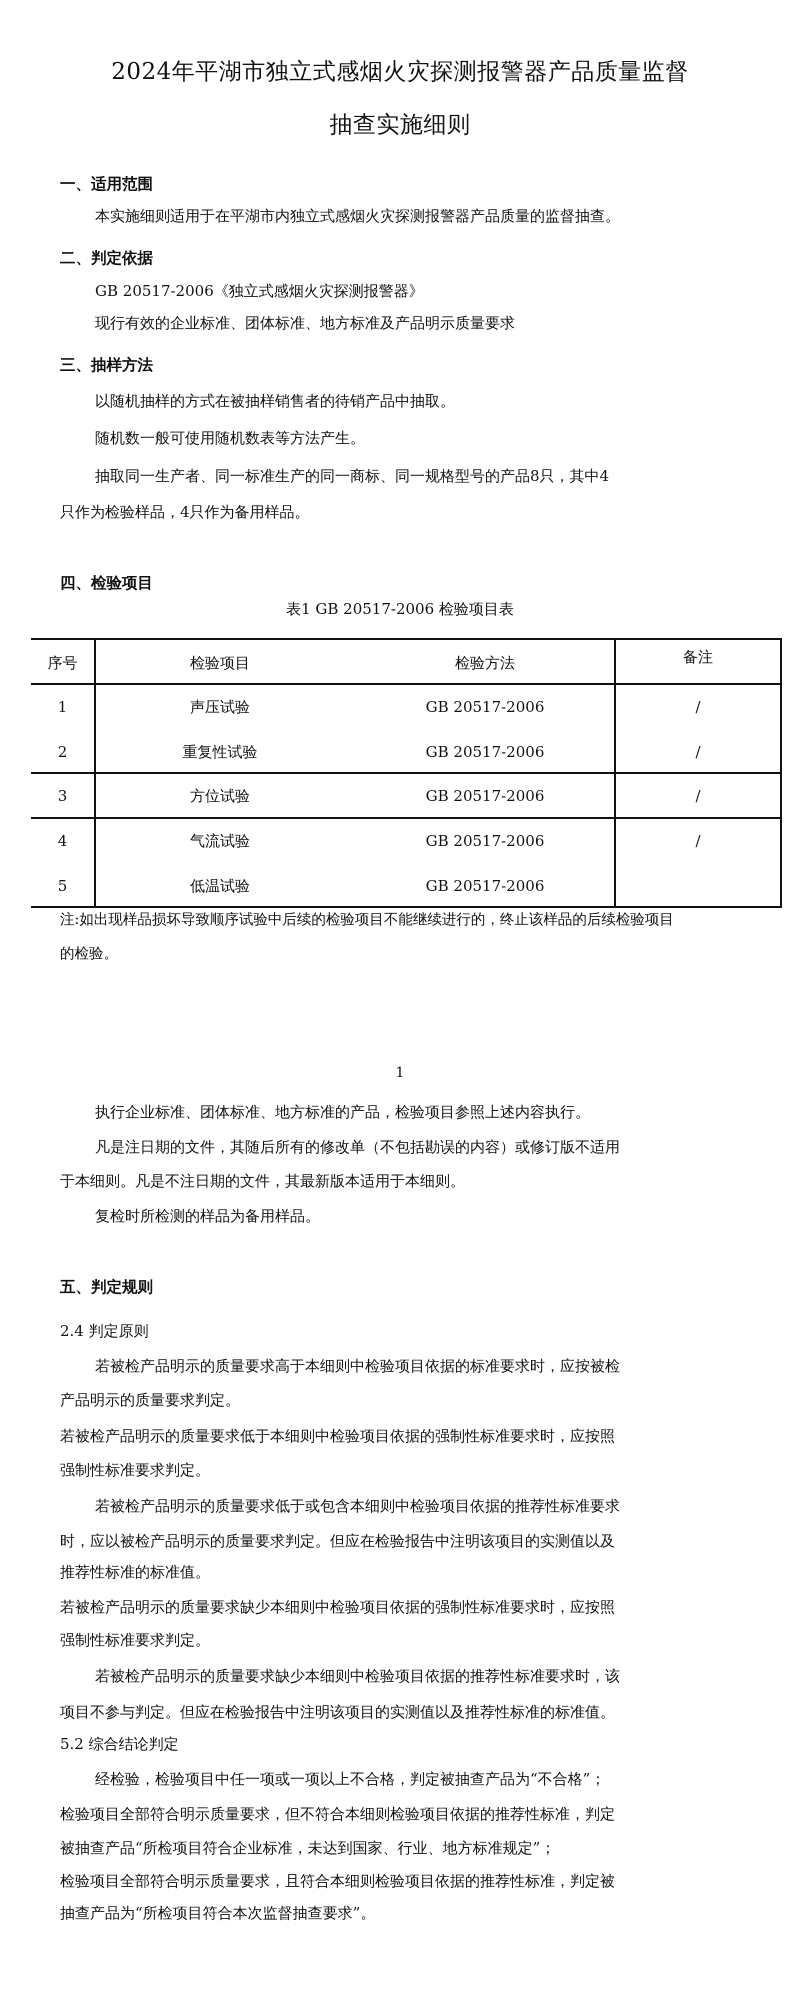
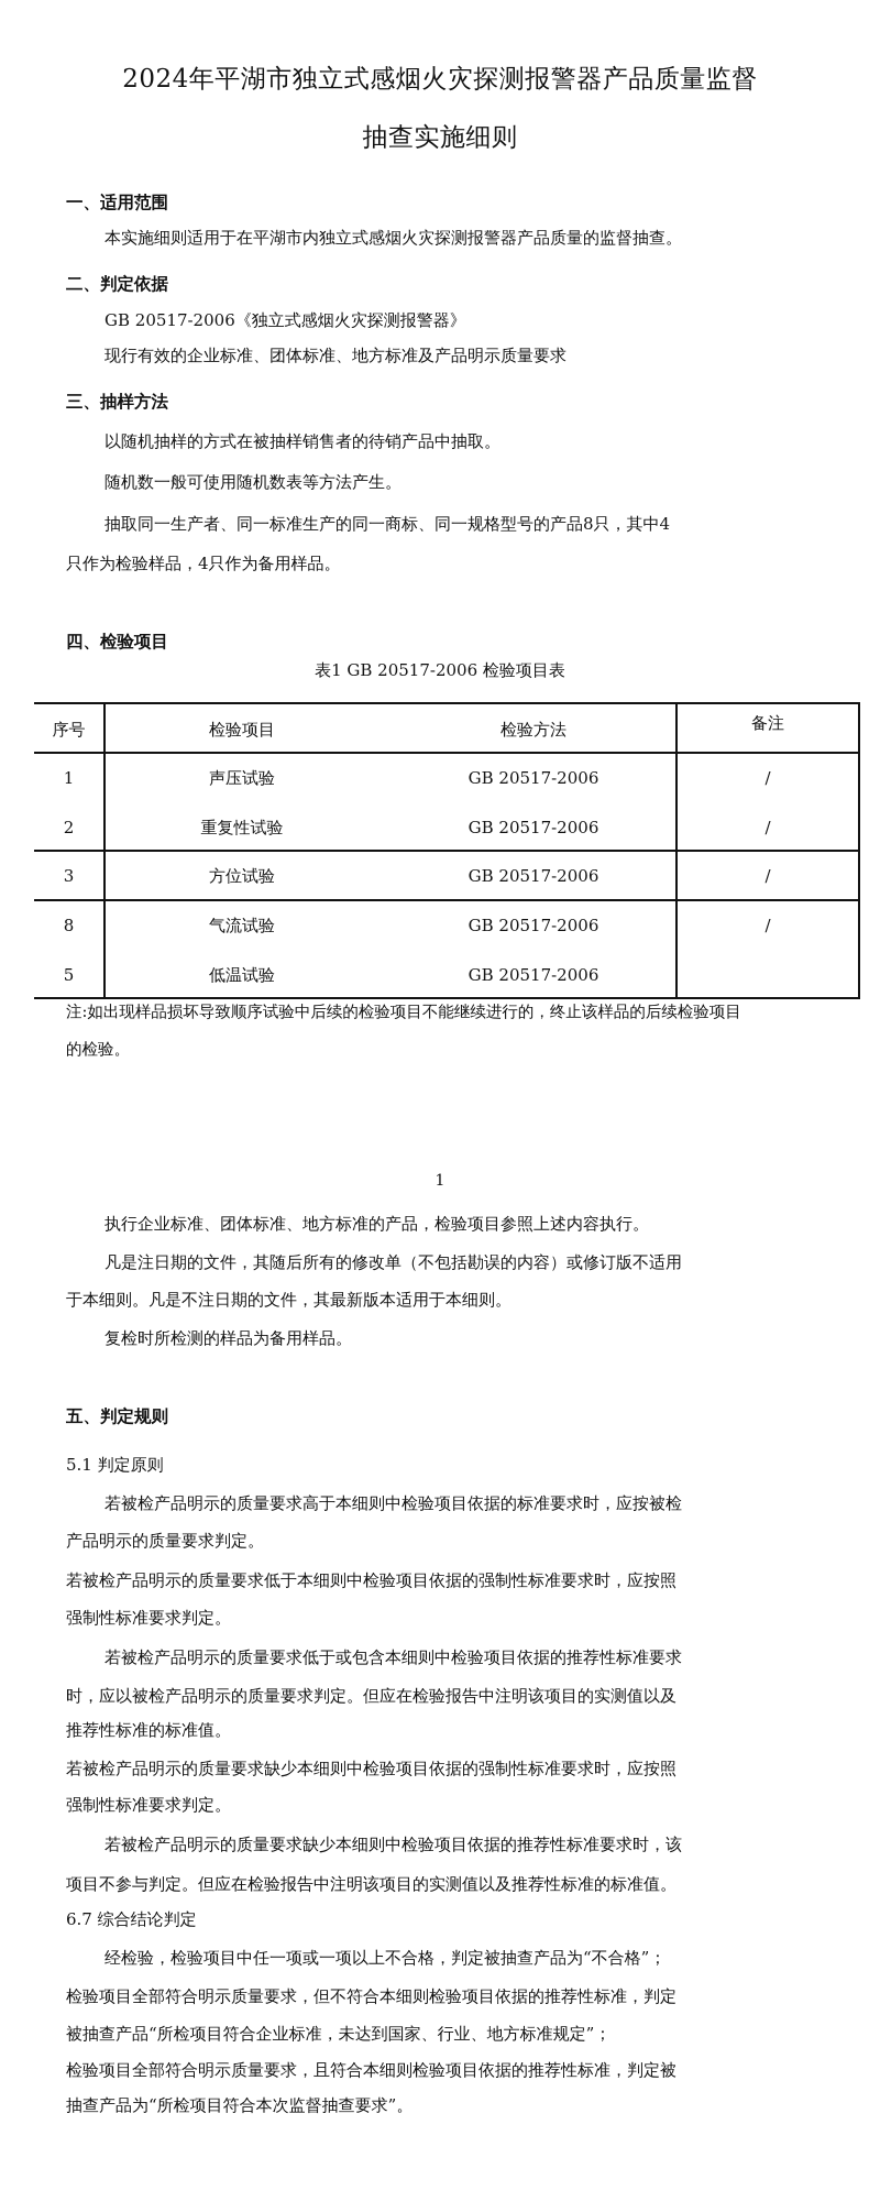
  2024年平湖市独立式感烟火灾探测报警器产品质量监督
  抽查实施细则
  一、适用范围
  本实施细则适用于在平湖市内独立式感烟火灾探测报警器产品质量的监督抽查。
  二、判定依据
  GB 20517-2006《独立式感烟火灾探测报警器》
  现行有效的企业标准、团体标准、地方标准及产品明示质量要求
  三、抽样方法
  以随机抽样的方式在被抽样销售者的待销产品中抽取。
  随机数一般可使用随机数表等方法产生。
  抽取同一生产者、同一标准生产的同一商标、同一规格型号的产品8只，其中4
  只作为检验样品，4只作为备用样品。
  四、检验项目
  表1 GB 20517-2006 检验项目表
  序号
  检验项目
  检验方法
  备注
  1
  声压试验
  GB 20517-2006
  /
  2
  重复性试验
  GB 20517-2006
  /
  3
  方位试验
  GB 20517-2006
  /
- 4
+ 8
  气流试验
  GB 20517-2006
  /
  5
  低温试验
  GB 20517-2006
  注:如出现样品损坏导致顺序试验中后续的检验项目不能继续进行的，终止该样品的后续检验项目
  的检验。
  1
  执行企业标准、团体标准、地方标准的产品，检验项目参照上述内容执行。
  凡是注日期的文件，其随后所有的修改单（不包括勘误的内容）或修订版不适用
  于本细则。凡是不注日期的文件，其最新版本适用于本细则。
  复检时所检测的样品为备用样品。
  五、判定规则
- 2.4 判定原则
+ 5.1 判定原则
  若被检产品明示的质量要求高于本细则中检验项目依据的标准要求时，应按被检
  产品明示的质量要求判定。
  若被检产品明示的质量要求低于本细则中检验项目依据的强制性标准要求时，应按照
  强制性标准要求判定。
  若被检产品明示的质量要求低于或包含本细则中检验项目依据的推荐性标准要求
  时，应以被检产品明示的质量要求判定。但应在检验报告中注明该项目的实测值以及
  推荐性标准的标准值。
  若被检产品明示的质量要求缺少本细则中检验项目依据的强制性标准要求时，应按照
  强制性标准要求判定。
  若被检产品明示的质量要求缺少本细则中检验项目依据的推荐性标准要求时，该
  项目不参与判定。但应在检验报告中注明该项目的实测值以及推荐性标准的标准值。
- 5.2 综合结论判定
+ 6.7 综合结论判定
  经检验，检验项目中任一项或一项以上不合格，判定被抽查产品为“不合格”；
  检验项目全部符合明示质量要求，但不符合本细则检验项目依据的推荐性标准，判定
  被抽查产品“所检项目符合企业标准，未达到国家、行业、地方标准规定”；
  检验项目全部符合明示质量要求，且符合本细则检验项目依据的推荐性标准，判定被
  抽查产品为“所检项目符合本次监督抽查要求”。
